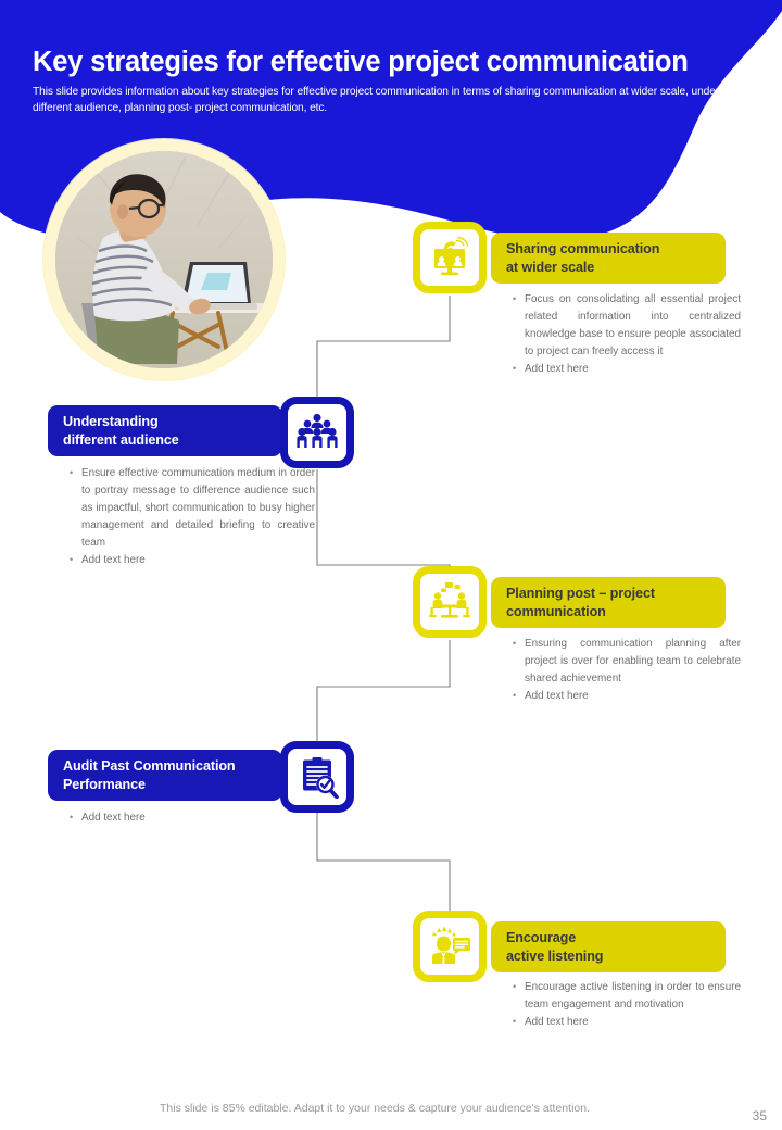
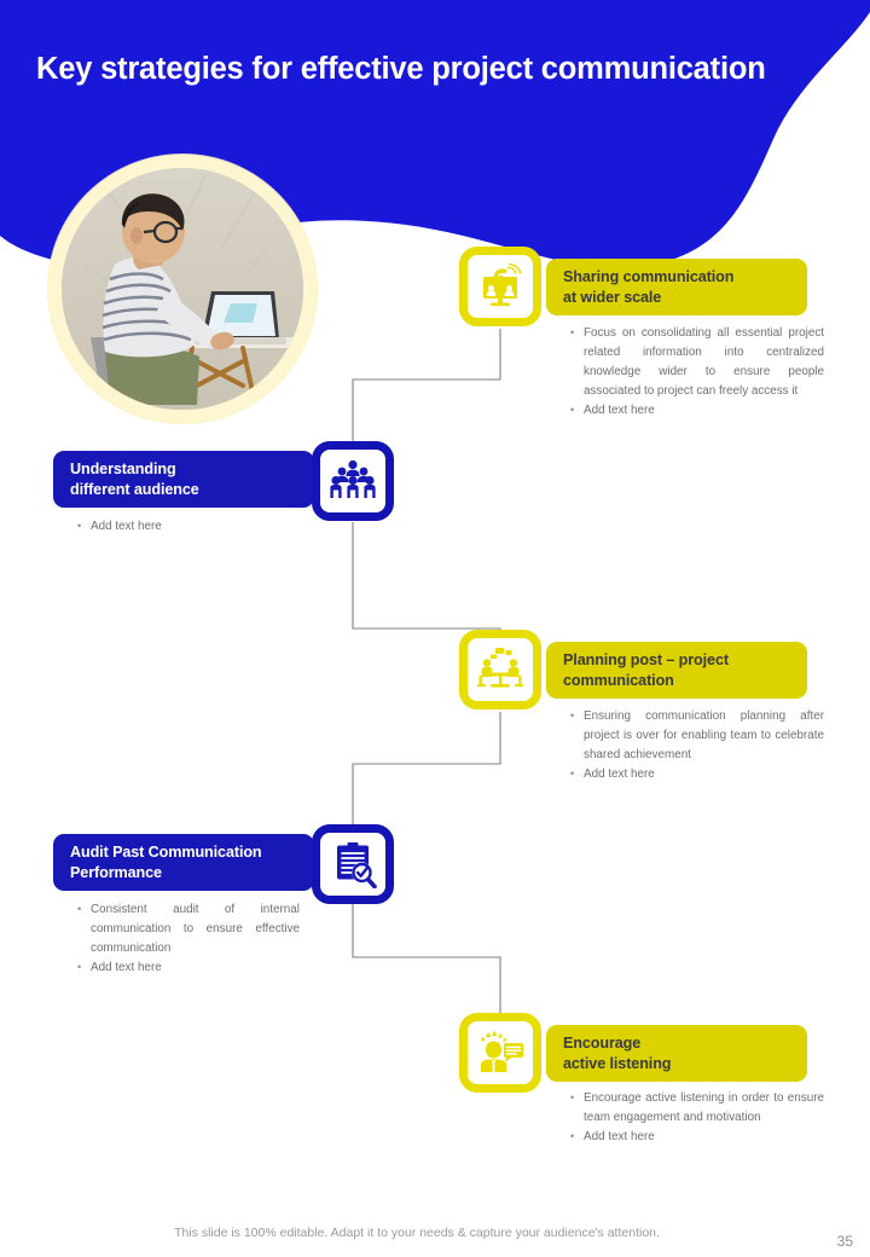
  Key strategies for effective project communication
- This slide provides information about key strategies for effective project communication in terms of sharing communication at wider scale, understanding different audience, planning post- project communication, etc.
  Sharing communication
  at wider scale
- Focus on consolidating all essential project related information into centralized knowledge base to ensure people associated to project can freely access it
+ Focus on consolidating all essential project related information into centralized knowledge wider to ensure people associated to project can freely access it
  Add text here
  Understanding
  different audience
- Ensure effective communication medium in order to portray message to difference audience such as impactful, short communication to busy higher management and detailed briefing to creative team
  Add text here
  Planning post – project
  communication
  Ensuring communication planning after project is over for enabling team to celebrate shared achievement
  Add text here
  Audit Past Communication
  Performance
+ Consistent audit of internal communication to ensure effective communication
  Add text here
  Encourage
  active listening
  Encourage active listening in order to ensure team engagement and motivation
  Add text here
- This slide is 85% editable. Adapt it to your needs & capture your audience's attention.
+ This slide is 100% editable. Adapt it to your needs & capture your audience's attention.
  35
